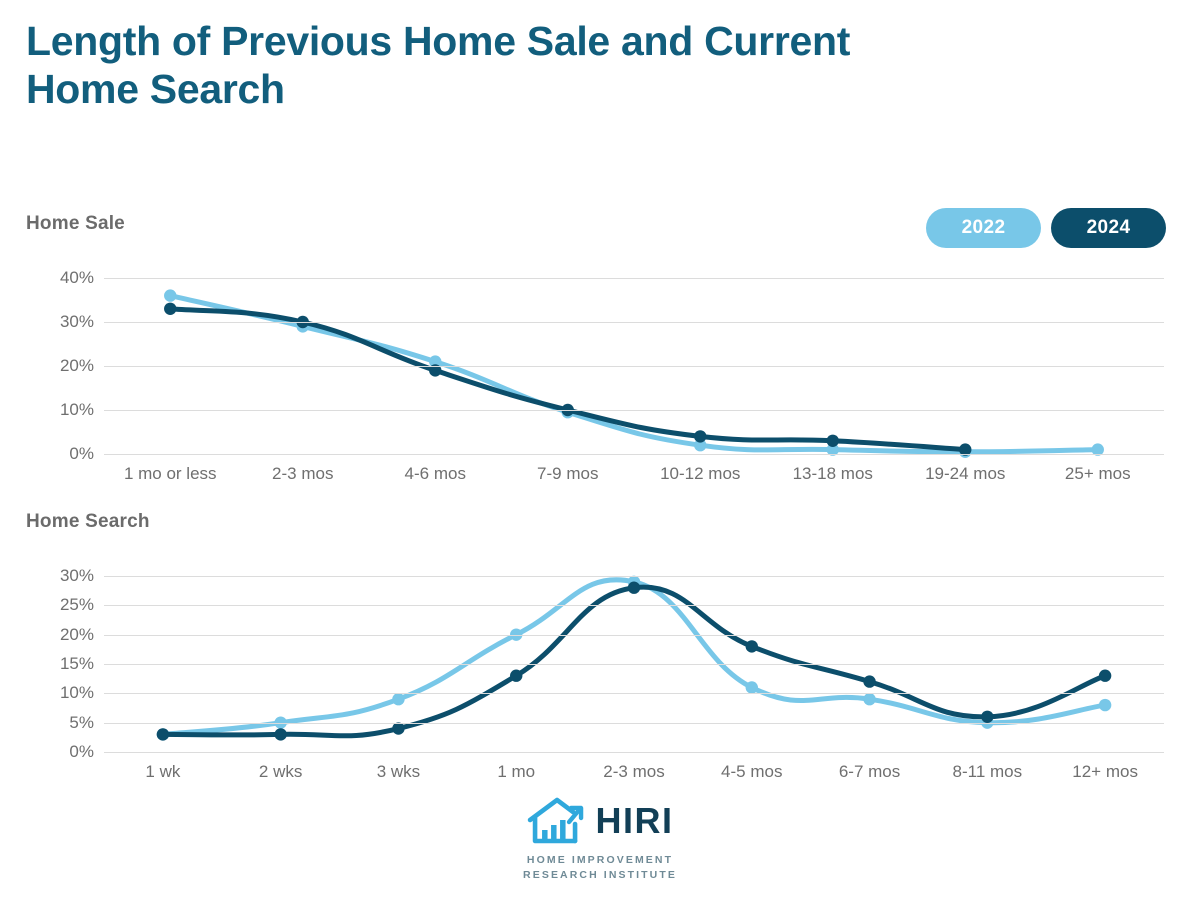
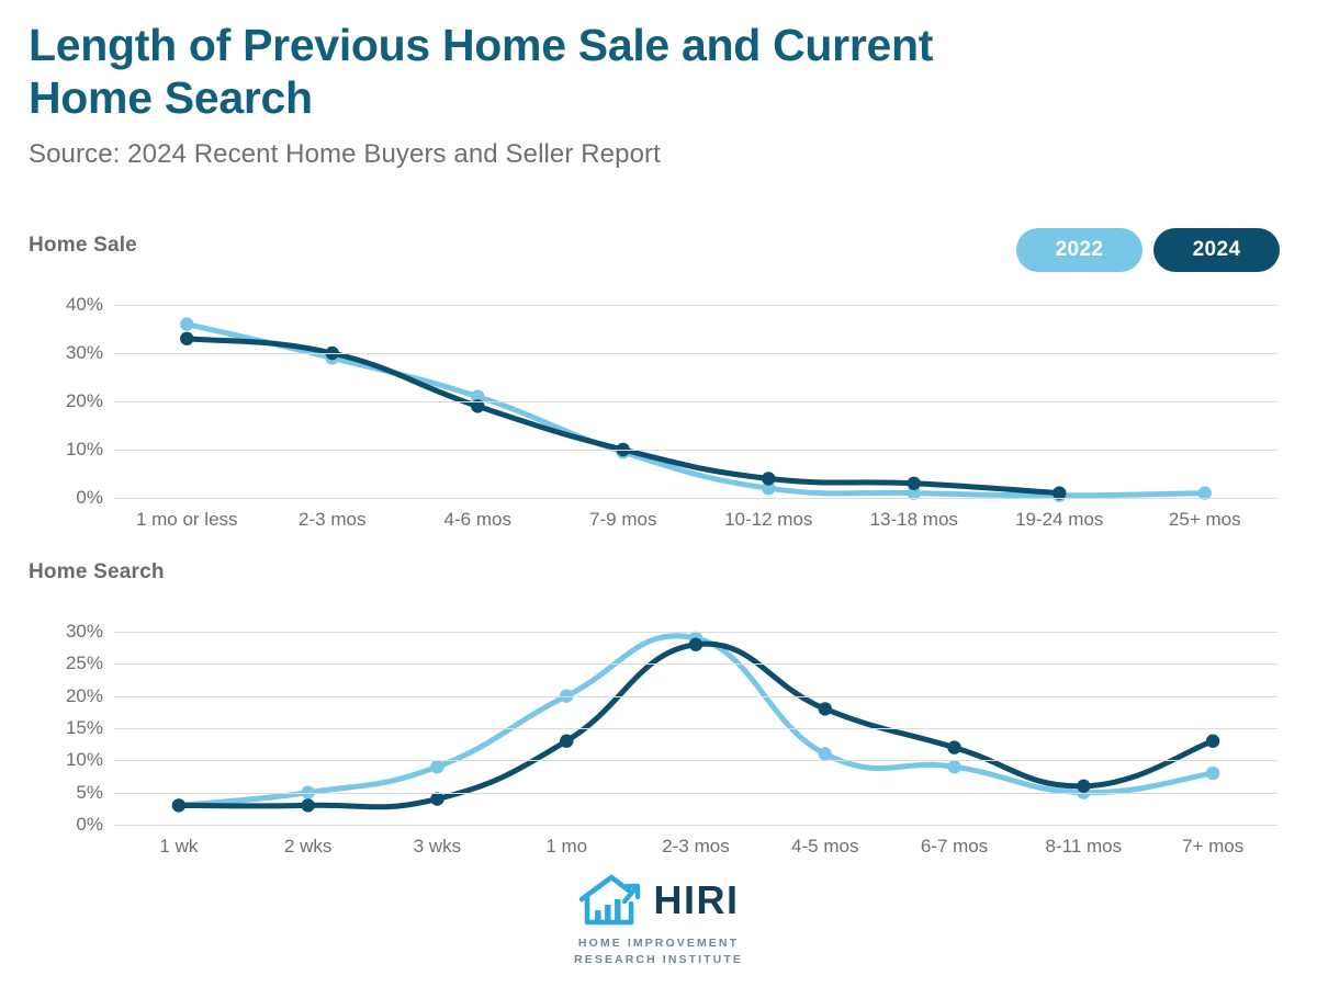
  Length of Previous Home Sale and Current Home Search
+ Source: 2024 Recent Home Buyers and Seller Report
  2022
  2024
  Home Sale
  Home Search
  0%
  10%
  20%
  30%
  40%
  1 mo or less
  2-3 mos
  4-6 mos
  7-9 mos
  10-12 mos
  13-18 mos
  19-24 mos
  25+ mos
  0%
  5%
  10%
  15%
  20%
  25%
  30%
  1 wk
  2 wks
  3 wks
  1 mo
  2-3 mos
  4-5 mos
  6-7 mos
  8-11 mos
- 12+ mos
+ 7+ mos
  HIRI
  HOME IMPROVEMENT
  RESEARCH INSTITUTE
